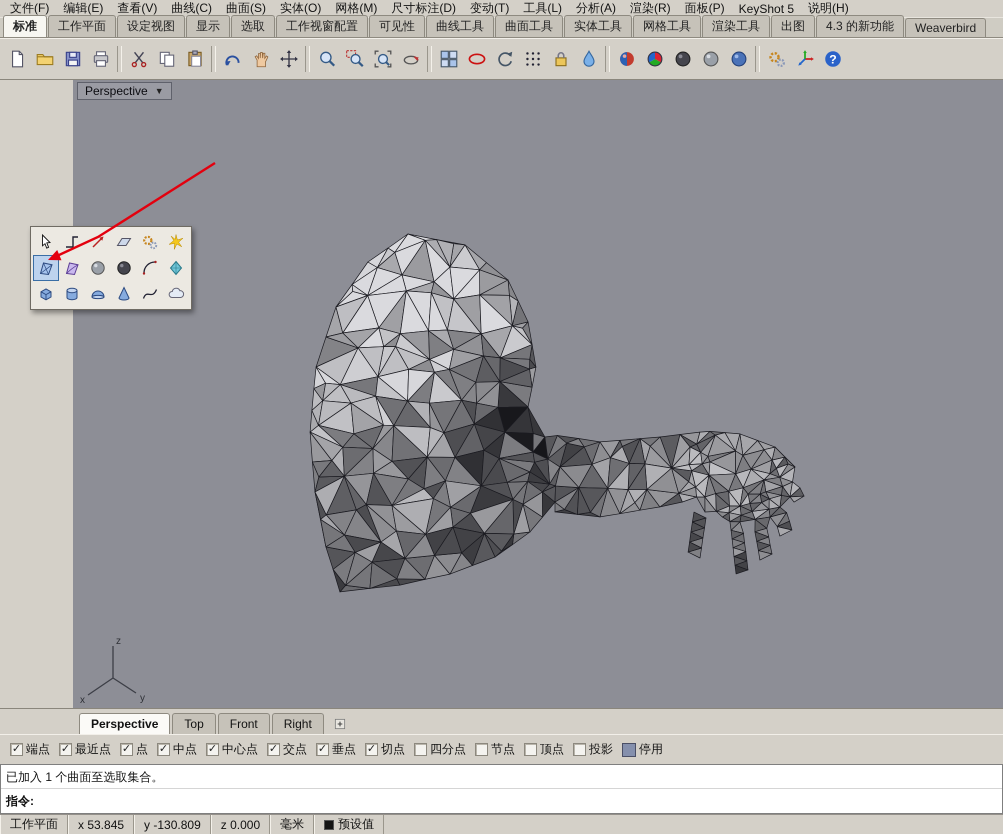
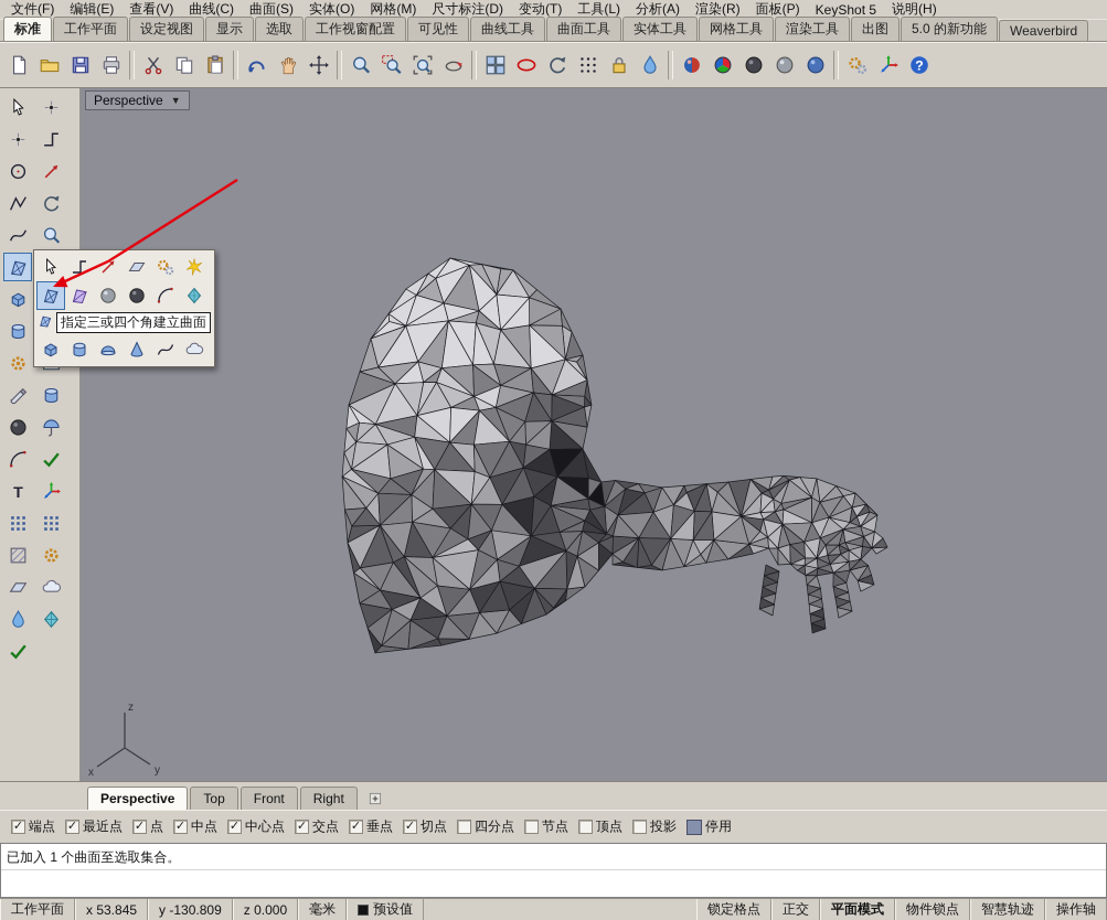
  文件(F)
  编辑(E)
  查看(V)
  曲线(C)
  曲面(S)
  实体(O)
  网格(M)
  尺寸标注(D)
  变动(T)
  工具(L)
  分析(A)
  渲染(R)
  面板(P)
  KeyShot 5
  说明(H)
  标准
  工作平面
  设定视图
  显示
  选取
  工作视窗配置
  可见性
  曲线工具
  曲面工具
  实体工具
  网格工具
  渲染工具
  出图
- 4.3 的新功能
+ 5.0 的新功能
  Weaverbird
  ?
+ T
  Perspective
  ▼
  z
  x
  y
+ 指定三或四个角建立曲面
  Perspective
  Top
  Front
  Right
  ✓
  端点
  ✓
  最近点
  ✓
  点
  ✓
  中点
  ✓
  中心点
  ✓
  交点
  ✓
  垂点
  ✓
  切点
  四分点
  节点
  顶点
  投影
  停用
  已加入 1 个曲面至选取集合。
- 指令:
  工作平面
  x 53.845
  y -130.809
  z 0.000
  毫米
  预设值
+ 锁定格点
+ 正交
+ 平面模式
+ 物件锁点
+ 智慧轨迹
+ 操作轴
